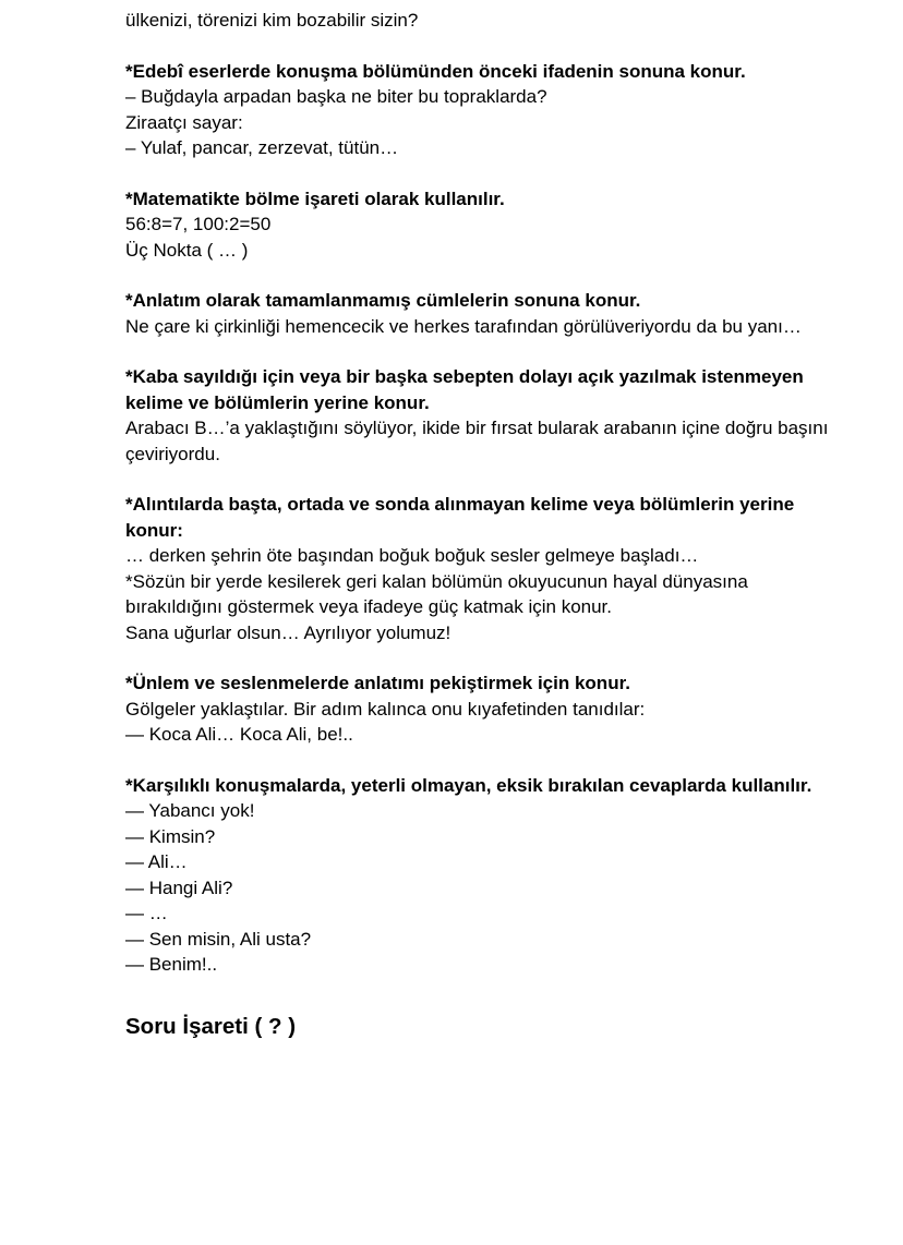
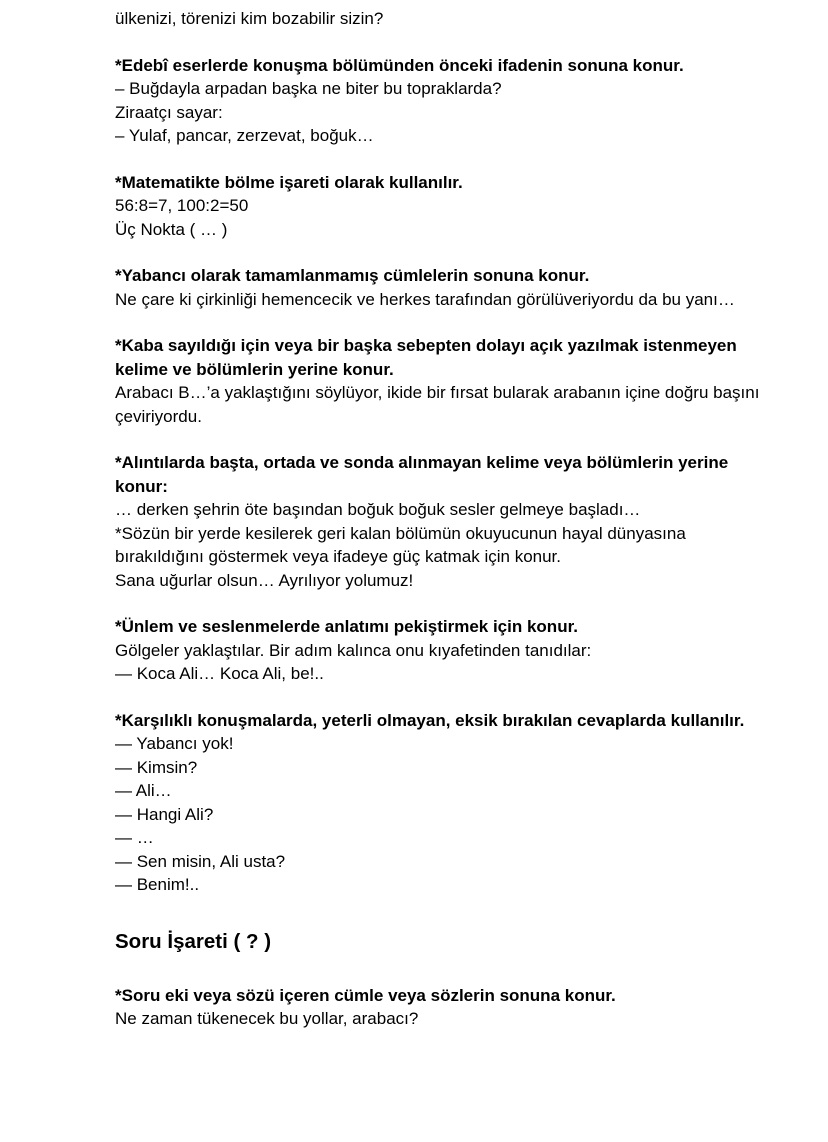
  ülkenizi, törenizi kim bozabilir sizin?
  *Edebî eserlerde konuşma bölümünden önceki ifadenin sonuna konur.
  – Buğdayla arpadan başka ne biter bu topraklarda?
  Ziraatçı sayar:
- – Yulaf, pancar, zerzevat, tütün…
+ – Yulaf, pancar, zerzevat, boğuk…
  *Matematikte bölme işareti olarak kullanılır.
  56:8=7, 100:2=50
  Üç Nokta ( … )
- *Anlatım olarak tamamlanmamış cümlelerin sonuna konur.
+ *Yabancı olarak tamamlanmamış cümlelerin sonuna konur.
  Ne çare ki çirkinliği hemencecik ve herkes tarafından görülüveriyordu da bu yanı…
  *Kaba sayıldığı için veya bir başka sebepten dolayı açık yazılmak istenmeyen kelime ve bölümlerin yerine konur.
  Arabacı B…’a yaklaştığını söylüyor, ikide bir fırsat bularak arabanın içine doğru başını çeviriyordu.
  *Alıntılarda başta, ortada ve sonda alınmayan kelime veya bölümlerin yerine konur:
  … derken şehrin öte başından boğuk boğuk sesler gelmeye başladı…
  *Sözün bir yerde kesilerek geri kalan bölümün okuyucunun hayal dünyasına bırakıldığını göstermek veya ifadeye güç katmak için konur.
  Sana uğurlar olsun… Ayrılıyor yolumuz!
  *Ünlem ve seslenmelerde anlatımı pekiştirmek için konur.
  Gölgeler yaklaştılar. Bir adım kalınca onu kıyafetinden tanıdılar:
  — Koca Ali… Koca Ali, be!..
  *Karşılıklı konuşmalarda, yeterli olmayan, eksik bırakılan cevaplarda kullanılır.
  — Yabancı yok!
  — Kimsin?
  — Ali…
  — Hangi Ali?
  — …
  — Sen misin, Ali usta?
  — Benim!..
  Soru İşareti ( ? )
+ *Soru eki veya sözü içeren cümle veya sözlerin sonuna konur.
+ Ne zaman tükenecek bu yollar, arabacı?
